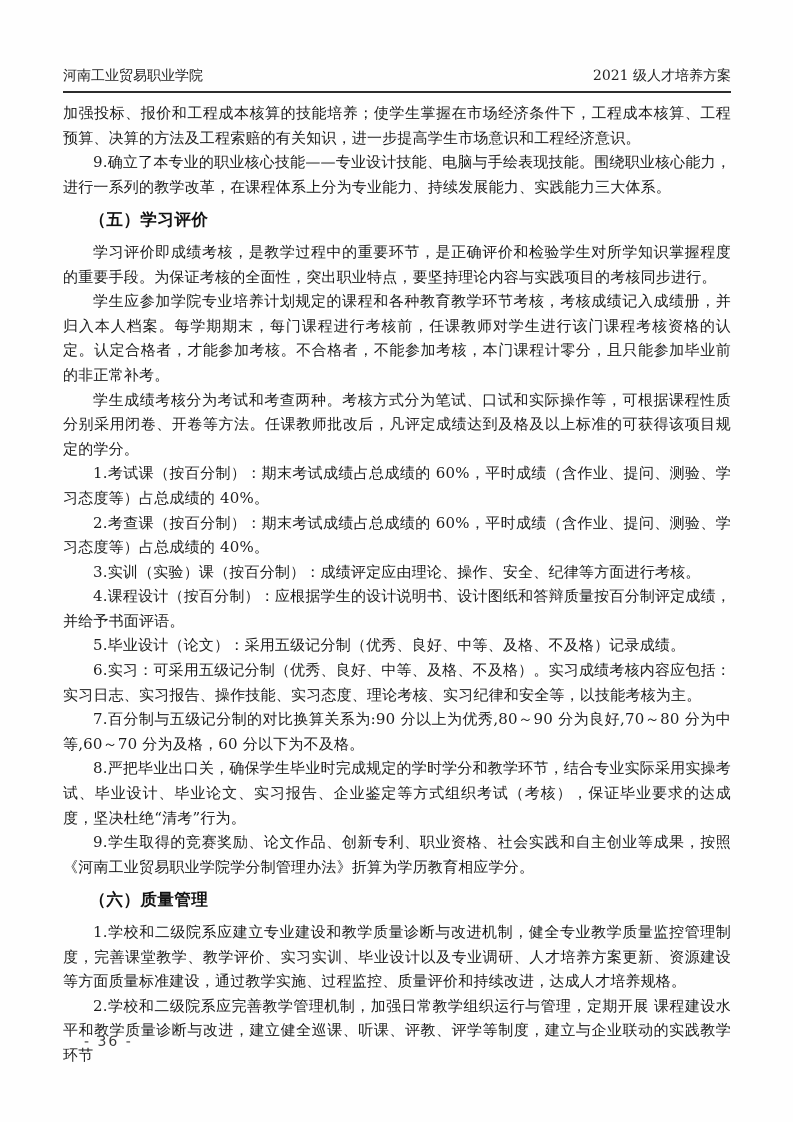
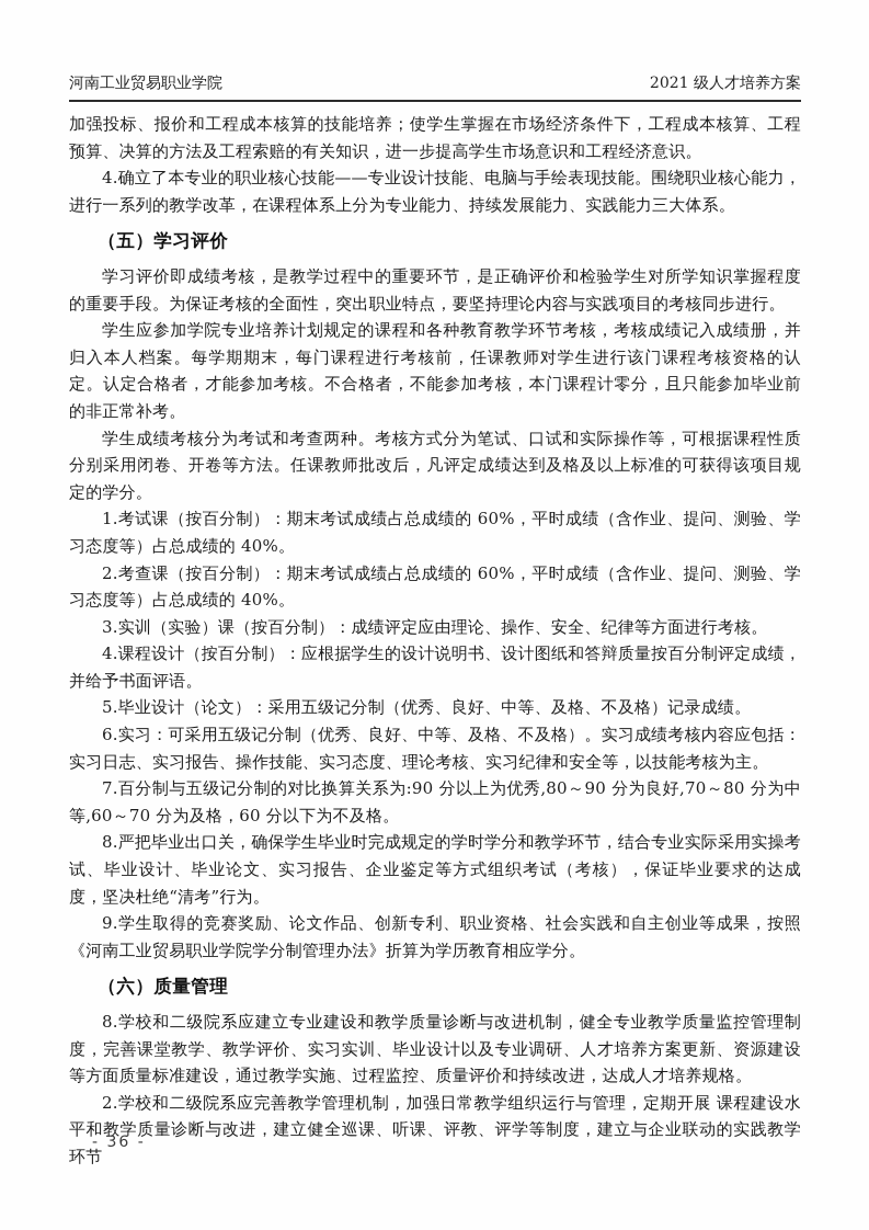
  河南工业贸易职业学院
  2021 级人才培养方案
  加强投标、报价和工程成本核算的技能培养；使学生掌握在市场经济条件下，工程成本核算、工程预算、决算的方法及工程索赔的有关知识，进一步提高学生市场意识和工程经济意识。
- 9.确立了本专业的职业核心技能——专业设计技能、电脑与手绘表现技能。围绕职业核心能力，进行一系列的教学改革，在课程体系上分为专业能力、持续发展能力、实践能力三大体系。
+ 4.确立了本专业的职业核心技能——专业设计技能、电脑与手绘表现技能。围绕职业核心能力，进行一系列的教学改革，在课程体系上分为专业能力、持续发展能力、实践能力三大体系。
  （五）学习评价
  学习评价即成绩考核，是教学过程中的重要环节，是正确评价和检验学生对所学知识掌握程度的重要手段。为保证考核的全面性，突出职业特点，要坚持理论内容与实践项目的考核同步进行。
  学生应参加学院专业培养计划规定的课程和各种教育教学环节考核，考核成绩记入成绩册，并归入本人档案。每学期期末，每门课程进行考核前，任课教师对学生进行该门课程考核资格的认定。认定合格者，才能参加考核。不合格者，不能参加考核，本门课程计零分，且只能参加毕业前的非正常补考。
  学生成绩考核分为考试和考查两种。考核方式分为笔试、口试和实际操作等，可根据课程性质分别采用闭卷、开卷等方法。任课教师批改后，凡评定成绩达到及格及以上标准的可获得该项目规定的学分。
  1.考试课（按百分制）：期末考试成绩占总成绩的 60%，平时成绩（含作业、提问、测验、学习态度等）占总成绩的 40%。
  2.考查课（按百分制）：期末考试成绩占总成绩的 60%，平时成绩（含作业、提问、测验、学习态度等）占总成绩的 40%。
  3.实训（实验）课（按百分制）：成绩评定应由理论、操作、安全、纪律等方面进行考核。
  4.课程设计（按百分制）：应根据学生的设计说明书、设计图纸和答辩质量按百分制评定成绩，并给予书面评语。
  5.毕业设计（论文）：采用五级记分制（优秀、良好、中等、及格、不及格）记录成绩。
  6.实习：可采用五级记分制（优秀、良好、中等、及格、不及格）。实习成绩考核内容应包括：实习日志、实习报告、操作技能、实习态度、理论考核、实习纪律和安全等，以技能考核为主。
  7.百分制与五级记分制的对比换算关系为:90 分以上为优秀,80～90 分为良好,70～80 分为中等,60～70 分为及格，60 分以下为不及格。
  8.严把毕业出口关，确保学生毕业时完成规定的学时学分和教学环节，结合专业实际采用实操考试、毕业设计、毕业论文、实习报告、企业鉴定等方式组织考试（考核），保证毕业要求的达成度，坚决杜绝“清考”行为。
  9.学生取得的竞赛奖励、论文作品、创新专利、职业资格、社会实践和自主创业等成果，按照《河南工业贸易职业学院学分制管理办法》折算为学历教育相应学分。
  （六）质量管理
- 1.学校和二级院系应建立专业建设和教学质量诊断与改进机制，健全专业教学质量监控管理制度，完善课堂教学、教学评价、实习实训、毕业设计以及专业调研、人才培养方案更新、资源建设等方面质量标准建设，通过教学实施、过程监控、质量评价和持续改进，达成人才培养规格。
+ 8.学校和二级院系应建立专业建设和教学质量诊断与改进机制，健全专业教学质量监控管理制度，完善课堂教学、教学评价、实习实训、毕业设计以及专业调研、人才培养方案更新、资源建设等方面质量标准建设，通过教学实施、过程监控、质量评价和持续改进，达成人才培养规格。
  2.学校和二级院系应完善教学管理机制，加强日常教学组织运行与管理，定期开展 课程建设水平和教学质量诊断与改进，建立健全巡课、听课、评教、评学等制度，建立与企业联动的实践教学环节
  - 36 -
